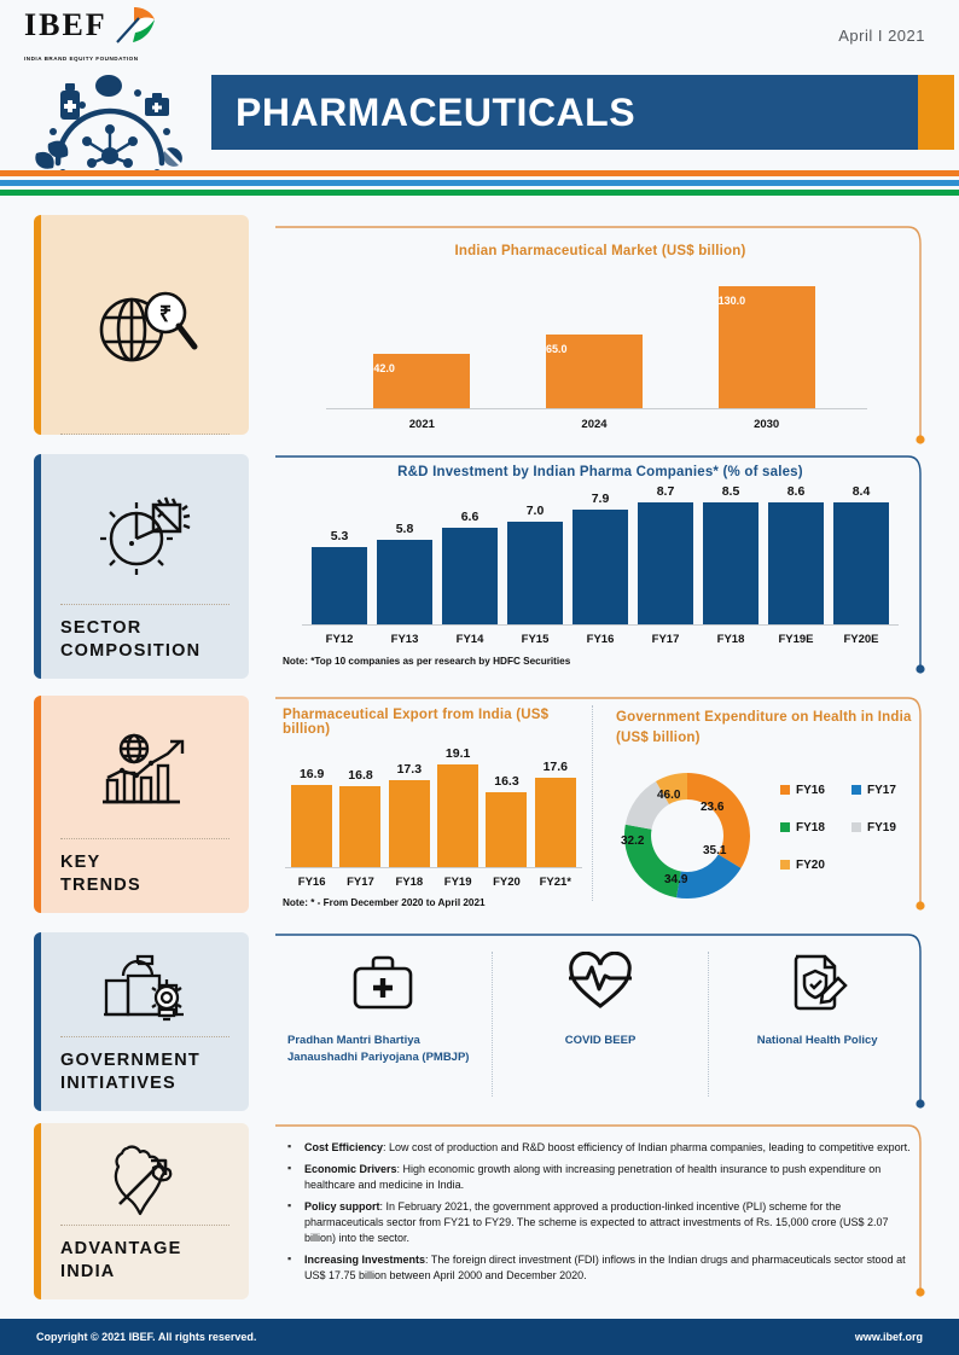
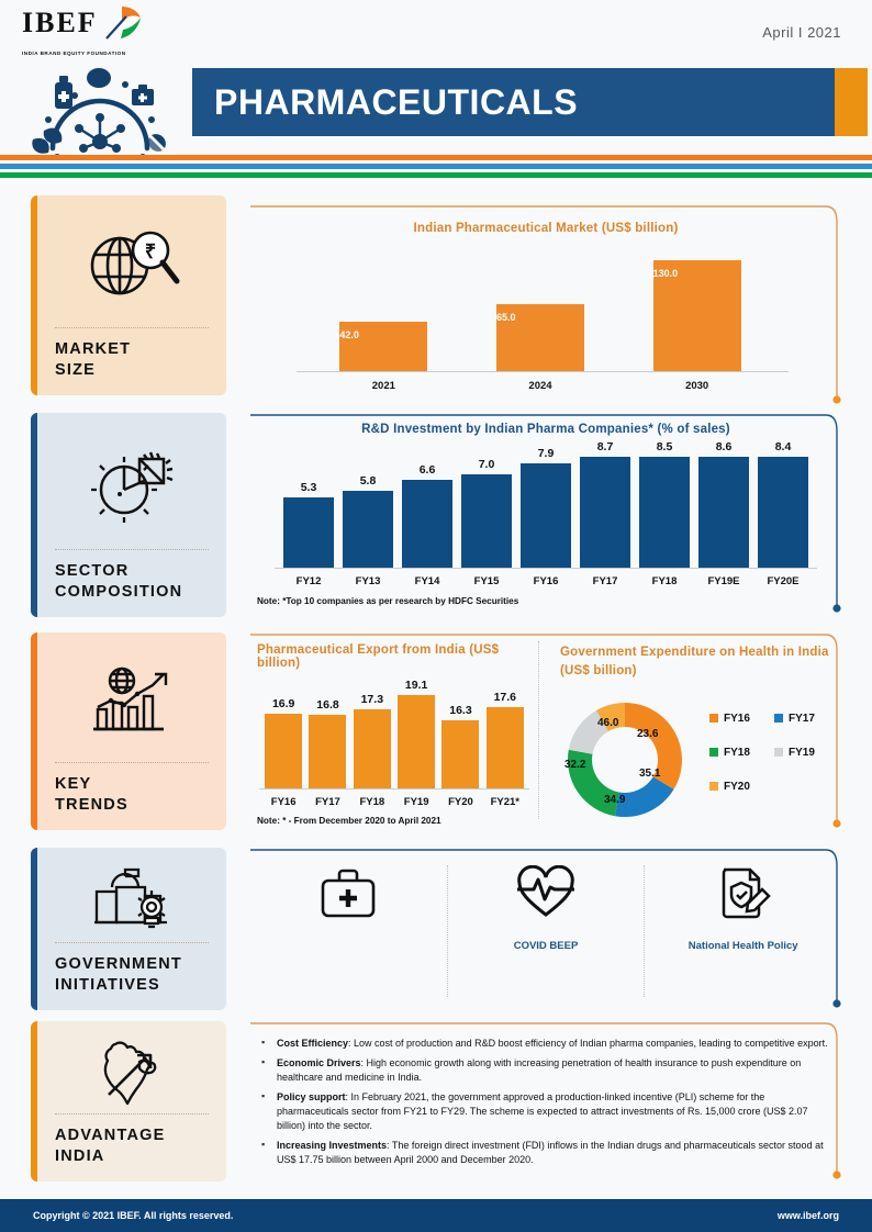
  IBEF
  April I 2021
  PHARMACEUTICALS
  ₹
+ MARKET
+ SIZE
  Indian Pharmaceutical Market (US$ billion)
  42.0
  65.0
  130.0
  2021
  2024
  2030
  SECTOR
  COMPOSITION
  R&D Investment by Indian Pharma Companies* (% of sales)
  5.3
  5.8
  6.6
  7.0
  7.9
  8.7
  8.5
  8.6
  8.4
  FY12
  FY13
  FY14
  FY15
  FY16
  FY17
  FY18
  FY19E
  FY20E
  Note: *Top 10 companies as per research by HDFC Securities
  KEY
  TRENDS
  Pharmaceutical Export from India (US$ billion)
  16.9
  16.8
  17.3
  19.1
  16.3
  17.6
  FY16
  FY17
  FY18
  FY19
  FY20
  FY21*
  Note: * - From December 2020 to April 2021
  Government Expenditure on Health in India (US$ billion)
  23.6
  35.1
  34.9
  32.2
  46.0
  FY16
  FY17
  FY18
  FY19
  FY20
  GOVERNMENT
  INITIATIVES
- Pradhan Mantri Bhartiya Janaushadhi Pariyojana (PMBJP)
  COVID BEEP
  National Health Policy
  ADVANTAGE
  INDIA
  Cost Efficiency: Low cost of production and R&D boost efficiency of Indian pharma companies, leading to competitive export.
  Economic Drivers: High economic growth along with increasing penetration of health insurance to push expenditure on healthcare and medicine in India.
  Policy support: In February 2021, the government approved a production-linked incentive (PLI) scheme for the pharmaceuticals sector from FY21 to FY29. The scheme is expected to attract investments of Rs. 15,000 crore (US$ 2.07 billion) into the sector.
  Increasing Investments: The foreign direct investment (FDI) inflows in the Indian drugs and pharmaceuticals sector stood at US$ 17.75 billion between April 2000 and December 2020.
  Copyright © 2021 IBEF. All rights reserved.
  www.ibef.org
